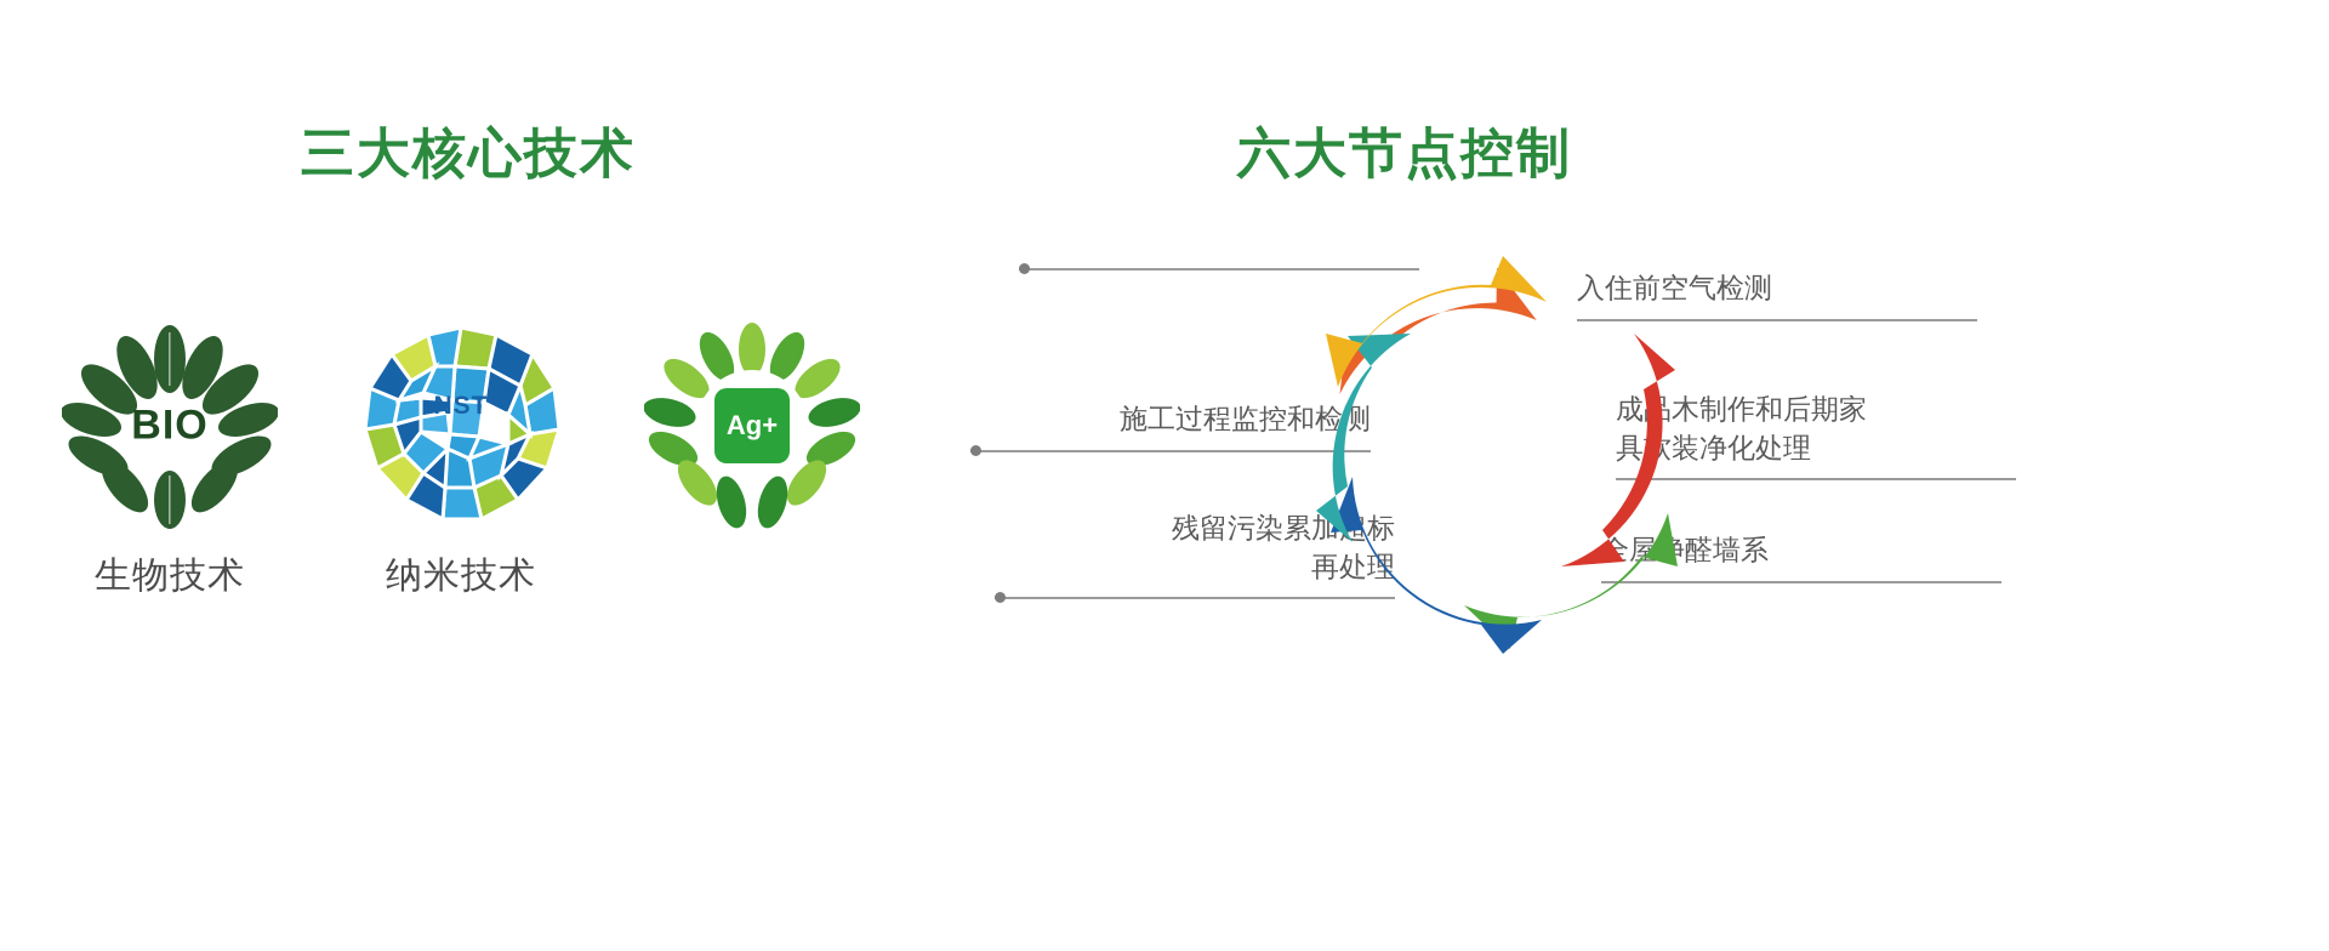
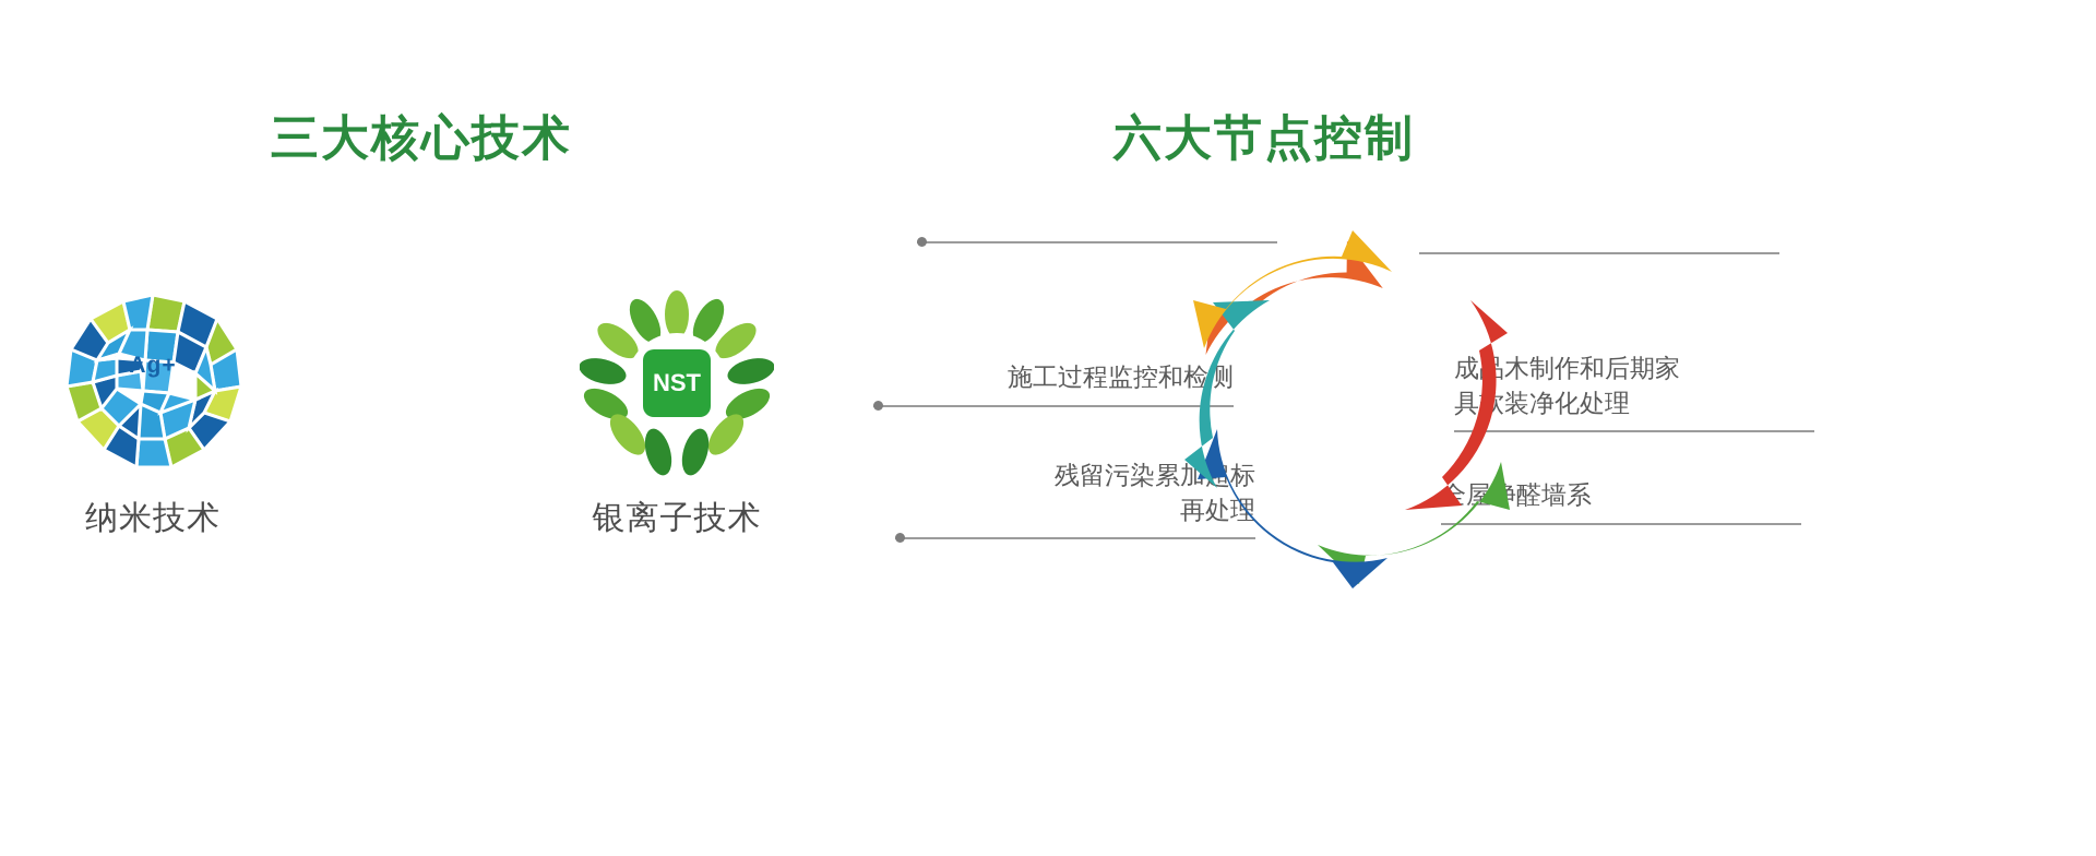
  三大核心技术
- BIO
- 生物技术
- NST
+ Ag+
  纳米技术
- Ag+
+ NST
+ 银离子技术
  六大节点控制
  施工过程监控和检测
  残留污染累加标
  再处理
- 入住前空气检测
  成木制作和后期家
  具装净化处理
